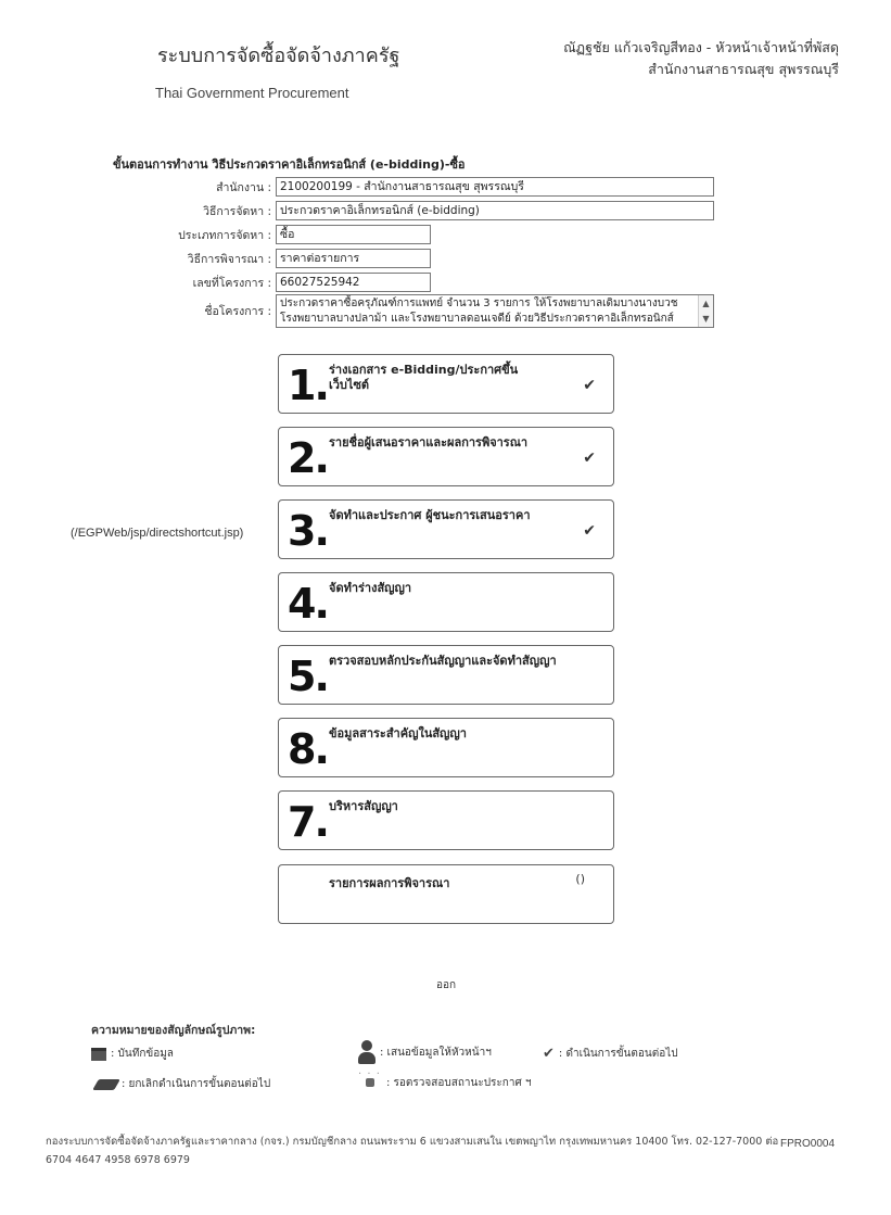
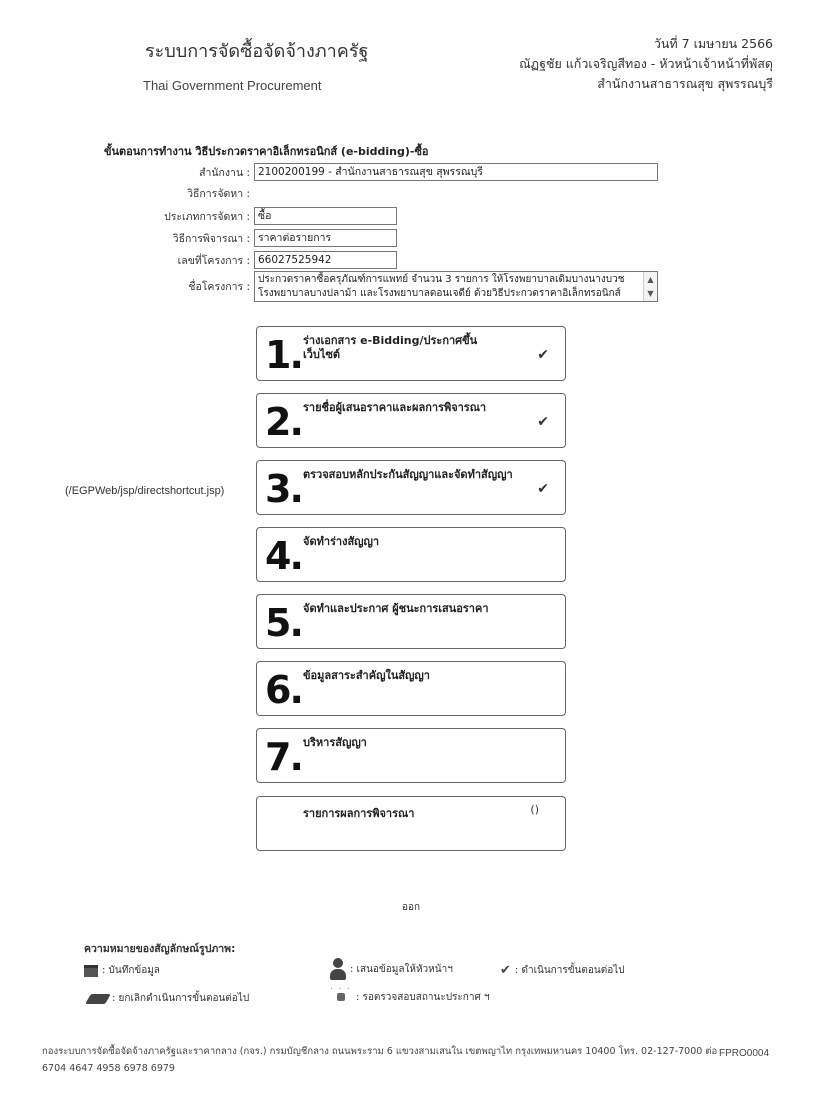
  ระบบการจัดซื้อจัดจ้างภาครัฐ
  Thai Government Procurement
+ วันที่ 7 เมษายน 2566
  ณัฏฐชัย แก้วเจริญสีทอง - หัวหน้าเจ้าหน้าที่พัสดุ
  สำนักงานสาธารณสุข สุพรรณบุรี
  ขั้นตอนการทำงาน วิธีประกวดราคาอิเล็กทรอนิกส์ (e-bidding)-ซื้อ
  สำนักงาน :
  2100200199 - สำนักงานสาธารณสุข สุพรรณบุรี
  วิธีการจัดหา :
- ประกวดราคาอิเล็กทรอนิกส์ (e-bidding)
  ประเภทการจัดหา :
  ซื้อ
  วิธีการพิจารณา :
  ราคาต่อรายการ
  เลขที่โครงการ :
  66027525942
  ชื่อโครงการ :
  ประกวดราคาซื้อครุภัณฑ์การแพทย์ จำนวน 3 รายการ ให้โรงพยาบาลเดิมบางนางบวช
  โรงพยาบาลบางปลาม้า และโรงพยาบาลดอนเจดีย์ ด้วยวิธีประกวดราคาอิเล็กทรอนิกส์
  ▲
  ▼
  (/EGPWeb/jsp/directshortcut.jsp)
  1.
  ร่างเอกสาร e-Bidding/ประกาศขึ้นเว็บไซต์
  ✔
  2.
  รายชื่อผู้เสนอราคาและผลการพิจารณา
  ✔
  3.
- จัดทำและประกาศ ผู้ชนะการเสนอราคา
+ ตรวจสอบหลักประกันสัญญาและจัดทำสัญญา
  ✔
  4.
  จัดทำร่างสัญญา
  5.
- ตรวจสอบหลักประกันสัญญาและจัดทำสัญญา
+ จัดทำและประกาศ ผู้ชนะการเสนอราคา
- 8.
+ 6.
  ข้อมูลสาระสำคัญในสัญญา
  7.
  บริหารสัญญา
  รายการผลการพิจารณา
  ()
  ออก
  ความหมายของสัญลักษณ์รูปภาพ:
  : บันทึกข้อมูล
  : เสนอข้อมูลให้หัวหน้าฯ
  ✔
  : ดำเนินการขั้นตอนต่อไป
  : ยกเลิกดำเนินการขั้นตอนต่อไป
  : รอตรวจสอบสถานะประกาศ ฯ
  กองระบบการจัดซื้อจัดจ้างภาครัฐและราคากลาง (กจร.) กรมบัญชีกลาง ถนนพระราม 6 แขวงสามเสนใน เขตพญาไท กรุงเทพมหานคร 10400 โทร. 02-127-7000 ต่อ 6704 4647 4958 6978 6979
  FPRO0004
